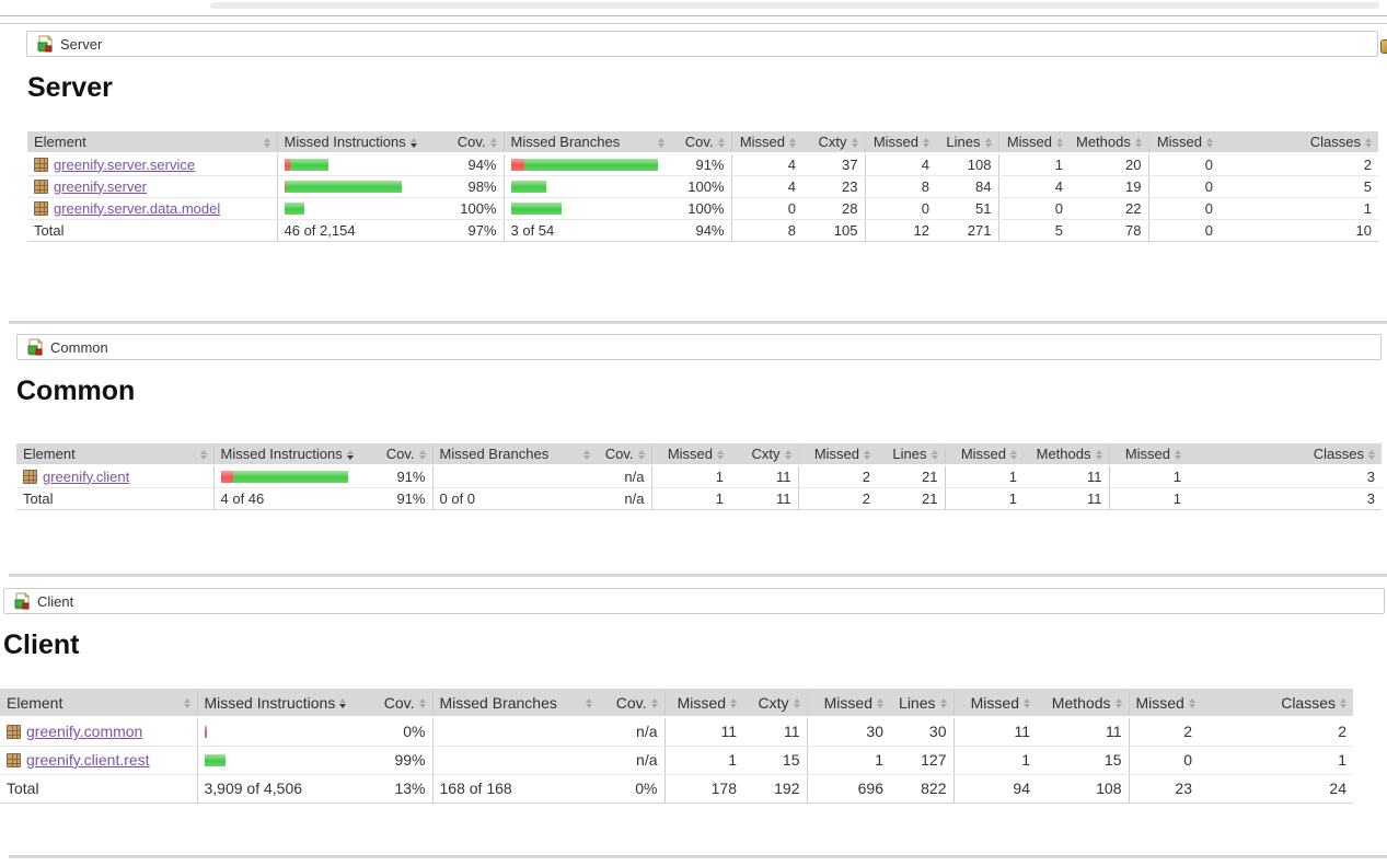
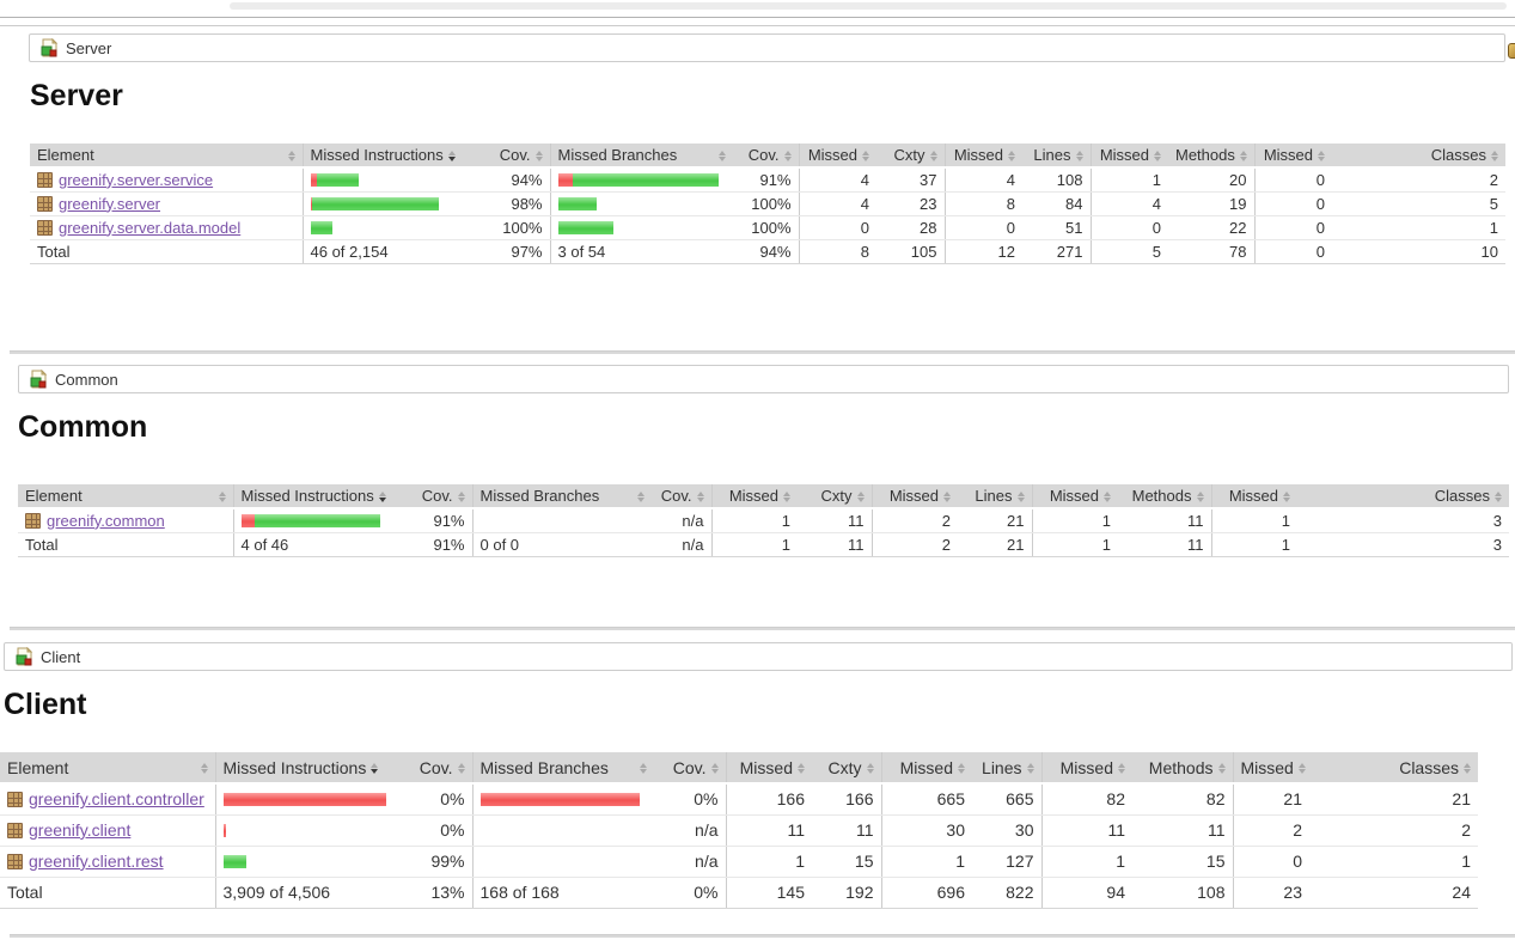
  Server
  Server
  Element	Missed Instructions	Cov.	Missed Branches	Cov.	Missed	Cxty	Missed	Lines	Missed	Methods	Missed	Classes
  greenify.server.service		94%		91%	4	37	4	108	1	20	0	2
  greenify.server		98%		100%	4	23	8	84	4	19	0	5
  greenify.server.data.model		100%		100%	0	28	0	51	0	22	0	1
  Total	46 of 2,154	97%	3 of 54	94%	8	105	12	271	5	78	0	10
  Common
  Common
  Element	Missed Instructions	Cov.	Missed Branches	Cov.	Missed	Cxty	Missed	Lines	Missed	Methods	Missed	Classes
- greenify.client		91%		n/a	1	11	2	21	1	11	1	3
+ greenify.common		91%		n/a	1	11	2	21	1	11	1	3
  Total	4 of 46	91%	0 of 0	n/a	1	11	2	21	1	11	1	3
  Client
  Client
  Element	Missed Instructions	Cov.	Missed Branches	Cov.	Missed	Cxty	Missed	Lines	Missed	Methods	Missed	Classes
+ greenify.client.controller		0%		0%	166	166	665	665	82	82	21	21
- greenify.common		0%		n/a	11	11	30	30	11	11	2	2
+ greenify.client		0%		n/a	11	11	30	30	11	11	2	2
  greenify.client.rest		99%		n/a	1	15	1	127	1	15	0	1
- Total	3,909 of 4,506	13%	168 of 168	0%	178	192	696	822	94	108	23	24
+ Total	3,909 of 4,506	13%	168 of 168	0%	145	192	696	822	94	108	23	24
